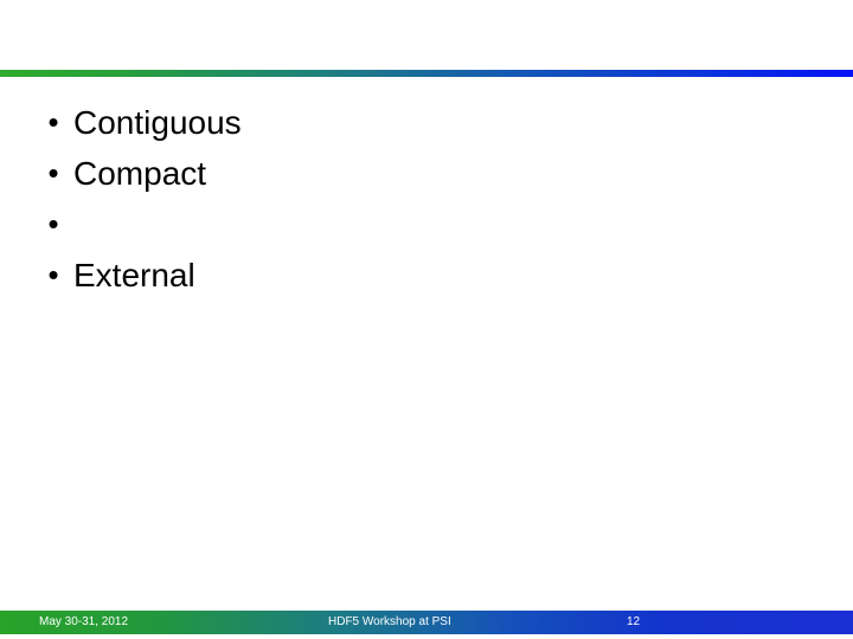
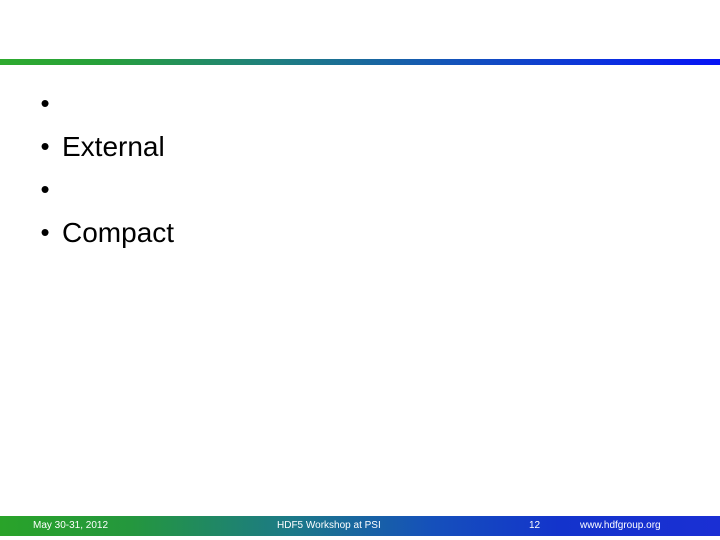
  •
- Contiguous
  •
- Compact
+ External
  •
  •
- External
+ Compact
  May 30-31, 2012
  HDF5 Workshop at PSI
  12
+ www.hdfgroup.org
